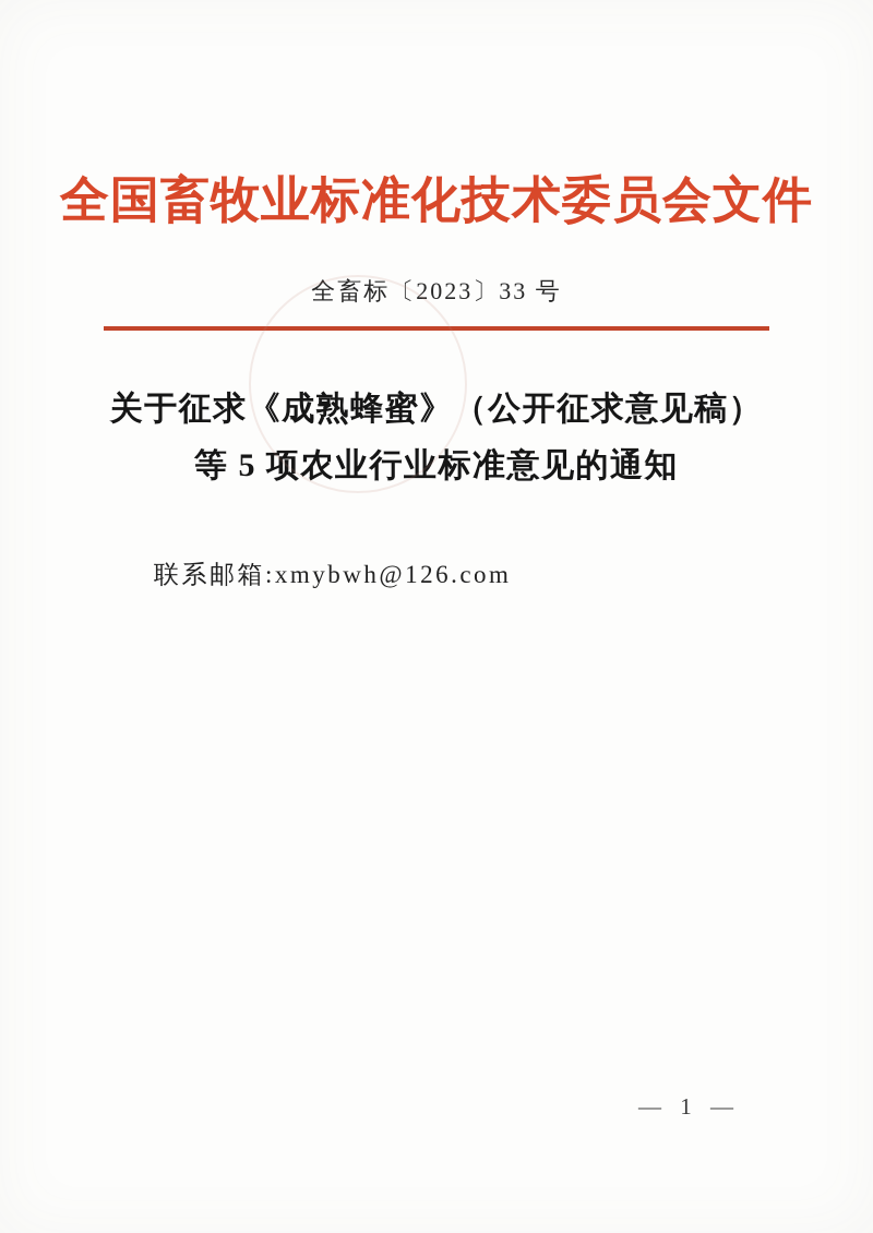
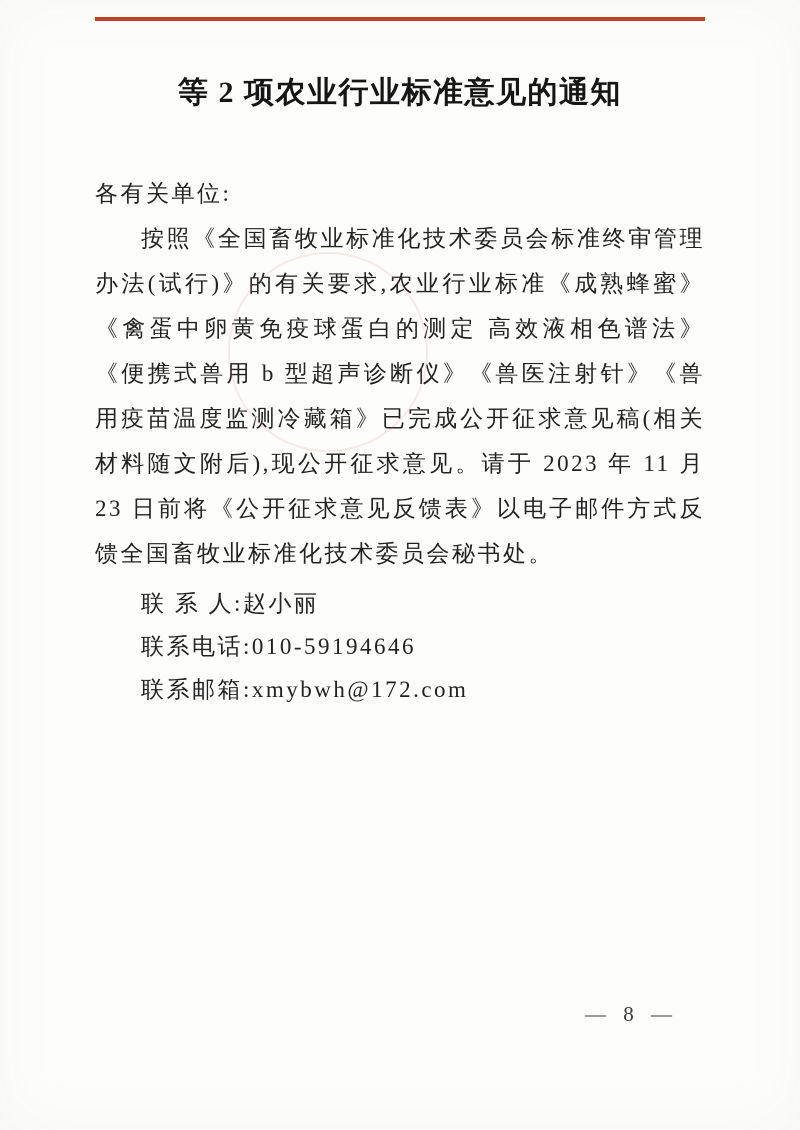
- 全国畜牧业标准化技术委员会文件
- 全畜标〔2023〕33 号
- 关于征求《成熟蜂蜜》（公开征求意见稿）
- 等 5 项农业行业标准意见的通知
+ 等 2 项农业行业标准意见的通知
+ 各有关单位:
+ 按照《全国畜牧业标准化技术委员会标准终审管理办法(试行)》的有关要求,农业行业标准《成熟蜂蜜》《禽蛋中卵黄免疫球蛋白的测定 高效液相色谱法》《便携式兽用 b 型超声诊断仪》《兽医注射针》《兽用疫苗温度监测冷藏箱》已完成公开征求意见稿(相关材料随文附后),现公开征求意见。请于 2023 年 11 月 23 日前将《公开征求意见反馈表》以电子邮件方式反馈全国畜牧业标准化技术委员会秘书处。
+ 联 系 人:赵小丽
+ 联系电话:010-59194646
- 联系邮箱:xmybwh@126.com
+ 联系邮箱:xmybwh@172.com
- — 1 —
+ — 8 —
